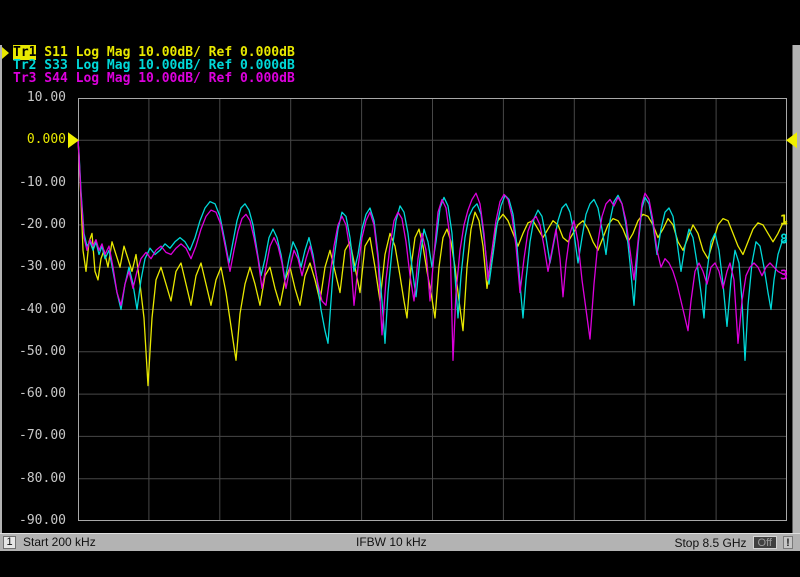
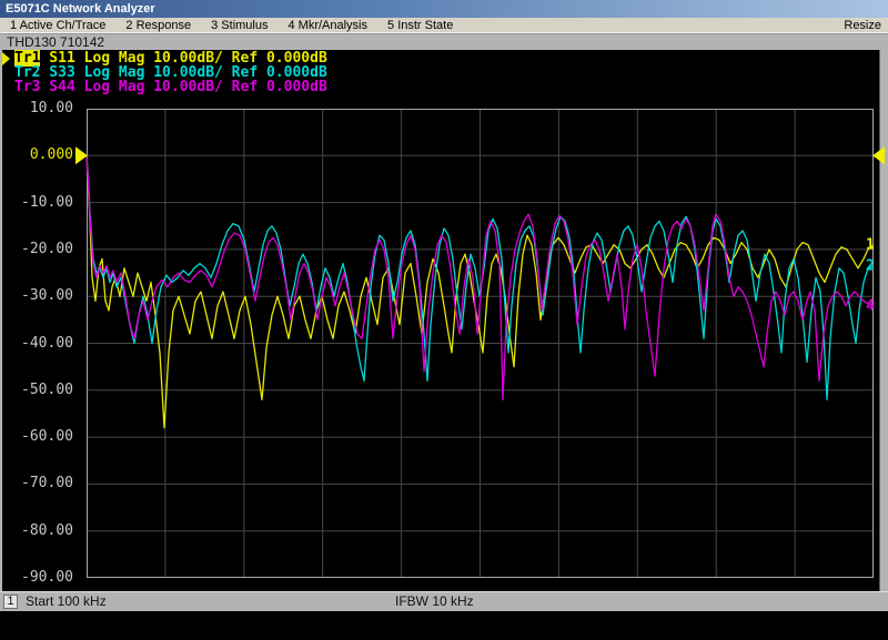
+ E5071C Network Analyzer
+ 1 Active Ch/Trace
+ 2 Response
+ 3 Stimulus
+ 4 Mkr/Analysis
+ 5 Instr State
+ Resize
+ THD130 710142
  Tr1 S11 Log Mag 10.00dB/ Ref 0.000dB
  Tr2 S33 Log Mag 10.00dB/ Ref 0.000dB
  Tr3 S44 Log Mag 10.00dB/ Ref 0.000dB
  10.00
  0.000
  -10.00
  -20.00
  -30.00
  -40.00
  -50.00
  -60.00
  -70.00
  -80.00
  -90.00
  1
- 8
+ 2
- 3
+ 4
  1
- Start 200 kHz
+ Start 100 kHz
  IFBW 10 kHz
- Stop 8.5 GHz
- Off
- !
